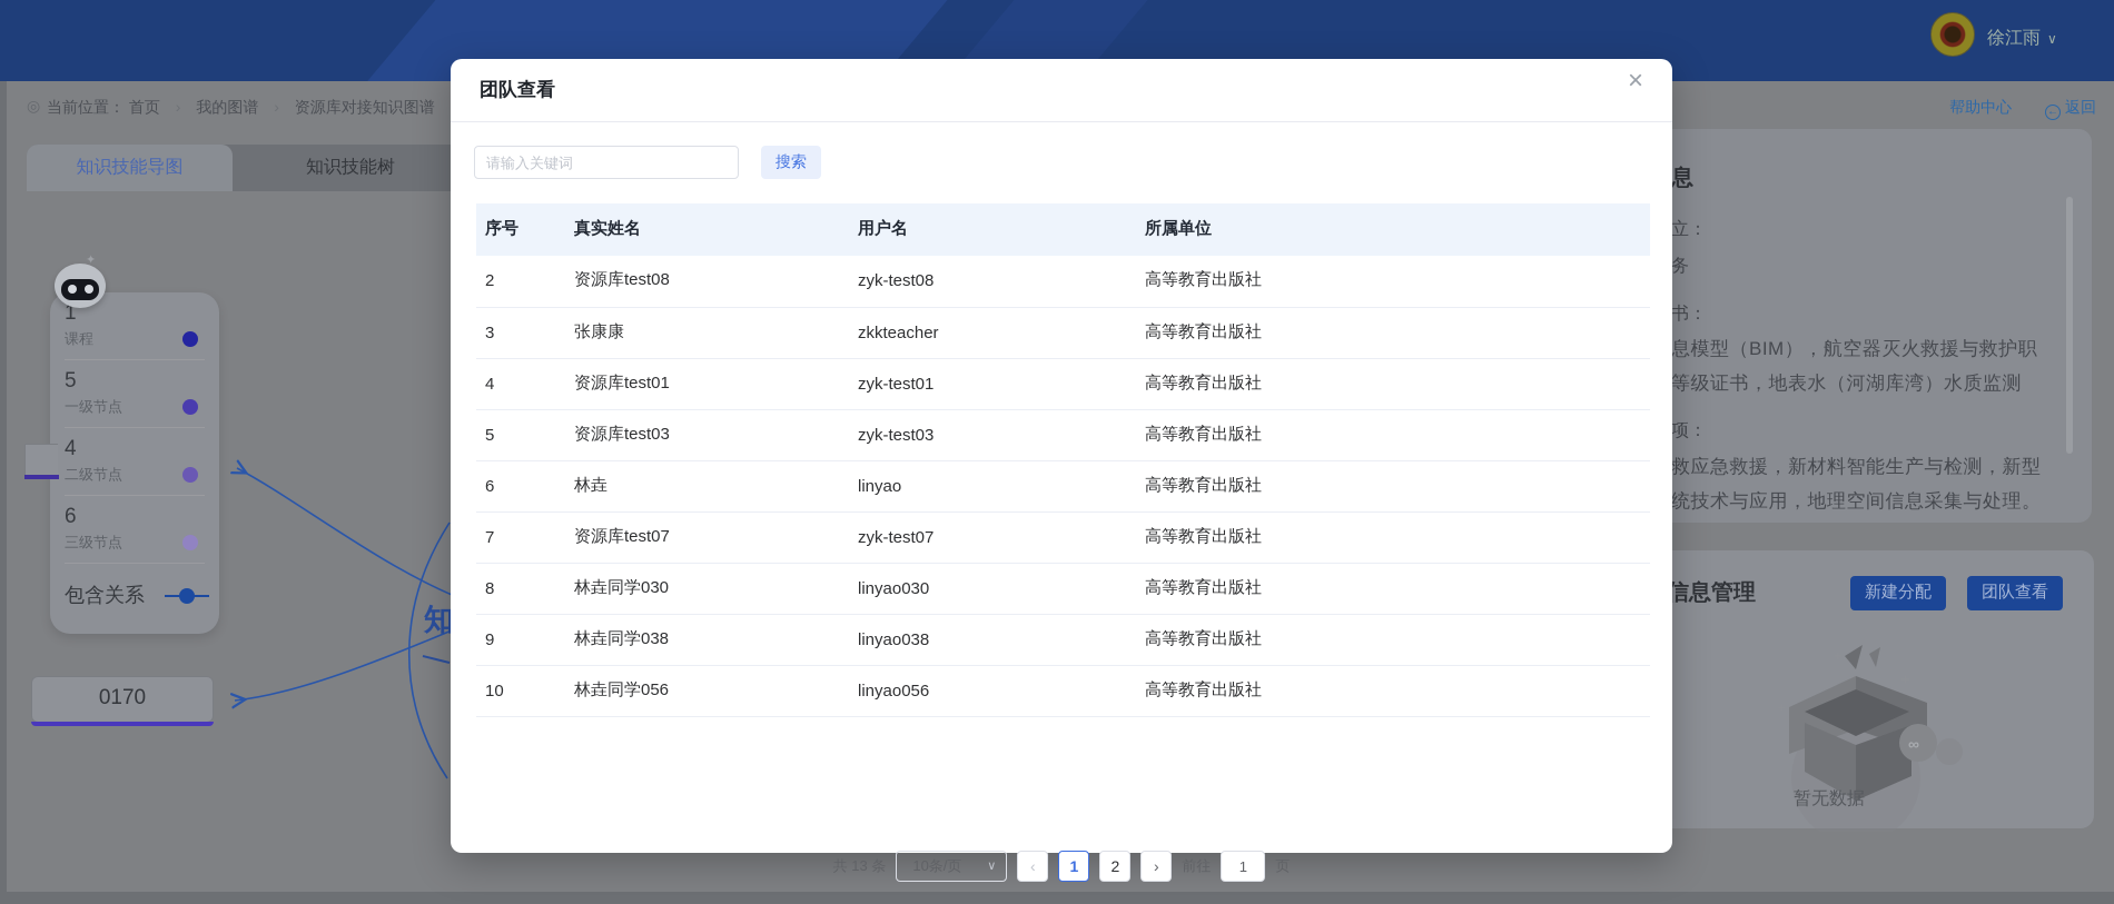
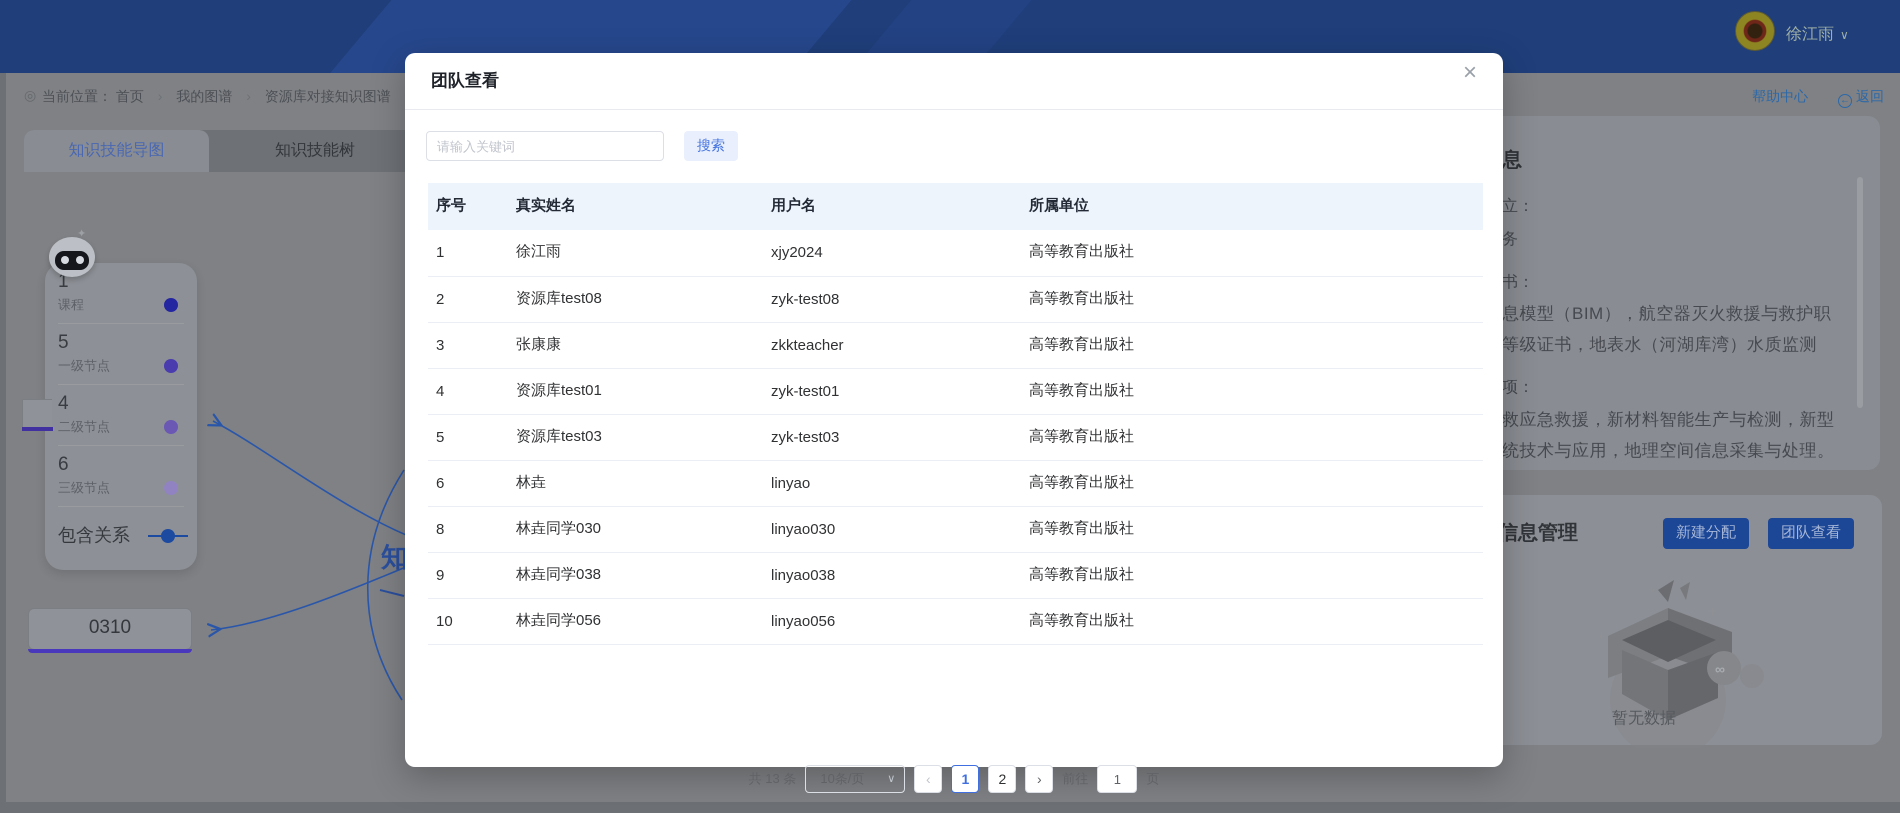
  徐江雨 ∨
  当前位置： 首页 我的图谱 资源库对接知识图谱
  帮助中心 ← 返回
  知识技能导图
  知识技能树
  知
  ✦
  1
  课程
  5
  一级节点
  4
  二级节点
  6
  三级节点
  包含关系
- 0170
+ 0310
  息
  立：
  务
  书：
  息模型（BIM），航空器灭火救援与救护职
  等级证书，地表水（河湖库湾）水质监测
  项：
  救应急救援，新材料智能生产与检测，新型
  统技术与应用，地理空间信息采集与处理。
  信息管理
  新建分配
  团队查看
  ∞
  暂无数据
  团队查看
  ×
  请输入关键词
  搜索
  序号	真实姓名	用户名	所属单位
+ 1	徐江雨	xjy2024	高等教育出版社
  2	资源库test08	zyk-test08	高等教育出版社
  3	张康康	zkkteacher	高等教育出版社
  4	资源库test01	zyk-test01	高等教育出版社
  5	资源库test03	zyk-test03	高等教育出版社
  6	林垚	linyao	高等教育出版社
- 7	资源库test07	zyk-test07	高等教育出版社
  8	林垚同学030	linyao030	高等教育出版社
  9	林垚同学038	linyao038	高等教育出版社
  10	林垚同学056	linyao056	高等教育出版社
  ∨
  ‹
  1
  2
  ›
  1
